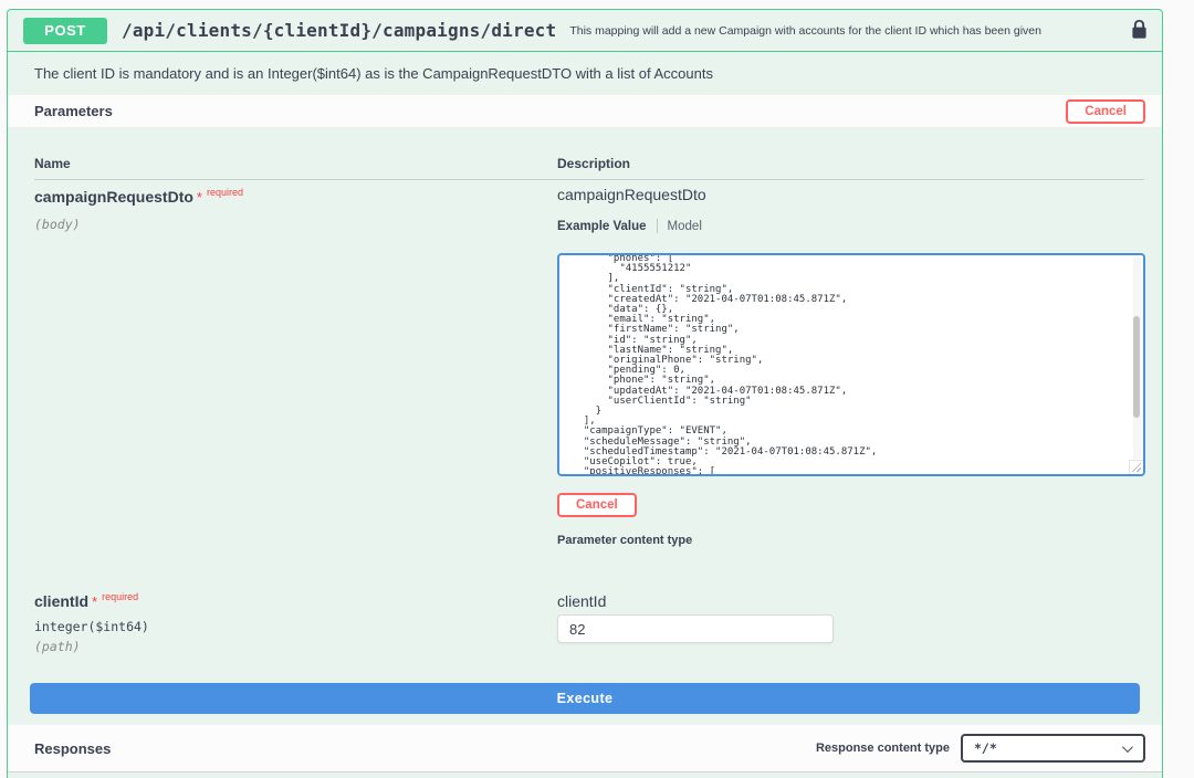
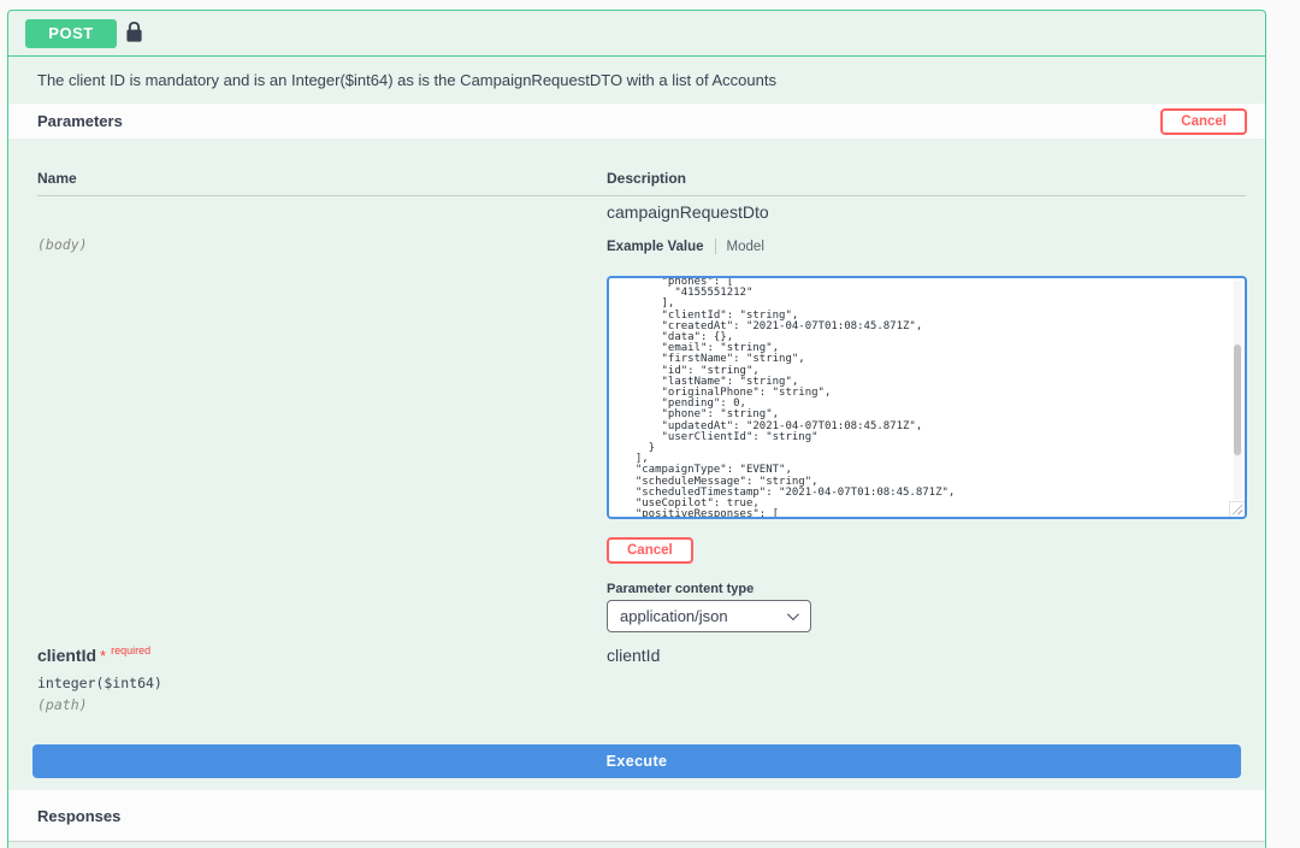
  POST
- /api/clients/{clientId}/campaigns/direct
- This mapping will add a new Campaign with accounts for the client ID which has been given
  The client ID is mandatory and is an Integer($int64) as is the CampaignRequestDTO with a list of Accounts
  Parameters
  Cancel
  Name
  Description
- campaignRequestDto * required
  (body)
  campaignRequestDto
  Example Value
  Model
  "phones": [
  "4155551212"
  ],
  "clientId": "string",
  "createdAt": "2021-04-07T01:08:45.871Z",
  "data": {},
  "email": "string",
  "firstName": "string",
  "id": "string",
  "lastName": "string",
  "originalPhone": "string",
  "pending": 0,
  "phone": "string",
  "updatedAt": "2021-04-07T01:08:45.871Z",
  "userClientId": "string"
  }
  ],
  "campaignType": "EVENT",
  "scheduleMessage": "string",
  "scheduledTimestamp": "2021-04-07T01:08:45.871Z",
  "useCopilot": true,
  "positiveResponses": [
  Cancel
  Parameter content type
+ application/json
  clientId * required
  integer($int64)
  (path)
  clientId
- 82
  Execute
  Responses
- Response content type
- */*
